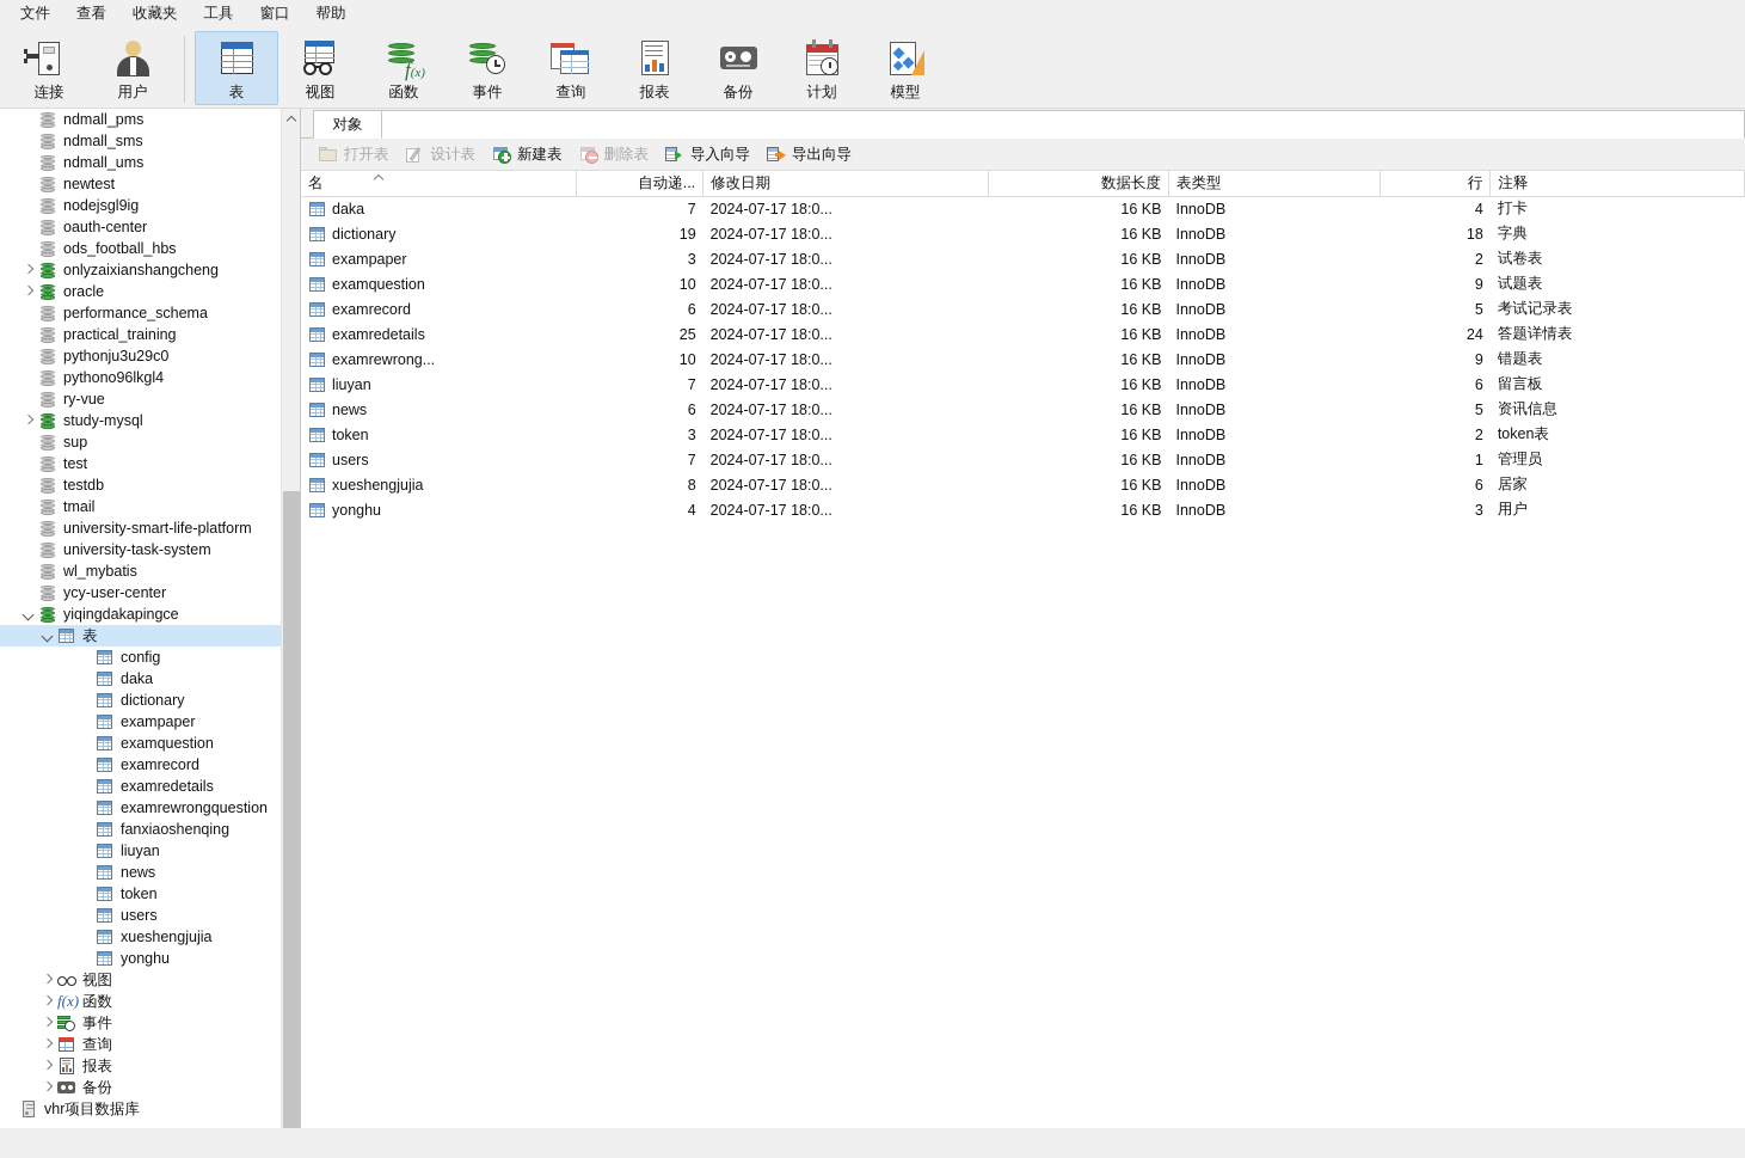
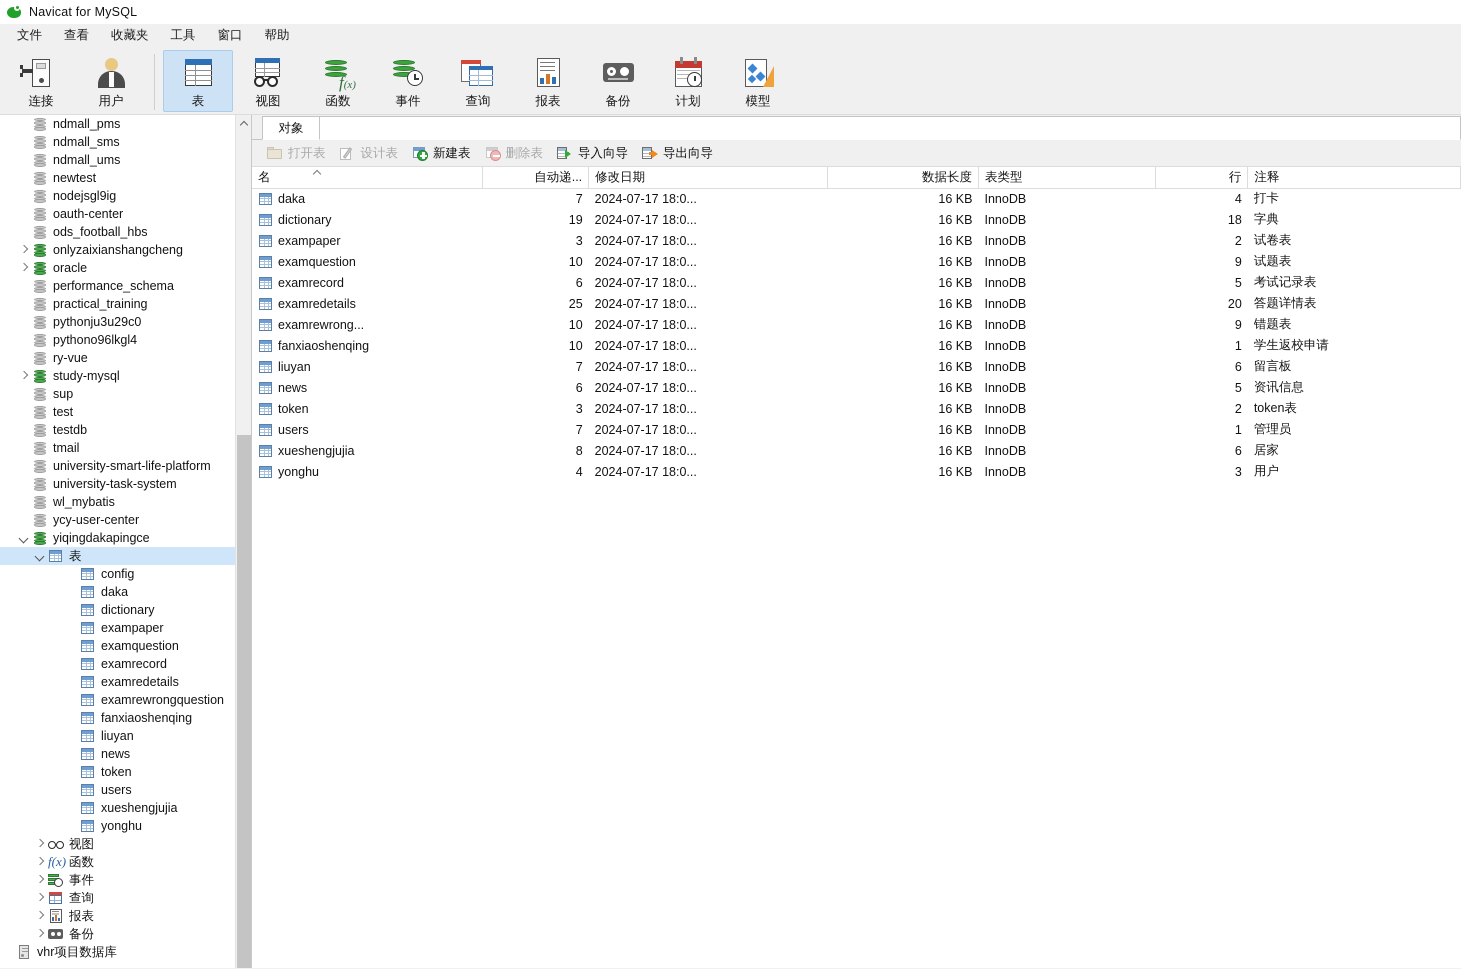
+ Navicat for MySQL
  文件
  查看
  收藏夹
  工具
  窗口
  帮助
  连接
  用户
  表
  视图
  f(x)
  函数
  事件
  查询
  报表
  备份
  计划
  模型
  ndmall_pms
  ndmall_sms
  ndmall_ums
  newtest
  nodejsgl9ig
  oauth-center
  ods_football_hbs
  onlyzaixianshangcheng
  oracle
  performance_schema
  practical_training
  pythonju3u29c0
  pythono96lkgl4
  ry-vue
  study-mysql
  sup
  test
  testdb
  tmail
  university-smart-life-platform
  university-task-system
  wl_mybatis
  ycy-user-center
  yiqingdakapingce
  表
  config
  daka
  dictionary
  exampaper
  examquestion
  examrecord
  examredetails
  examrewrongquestion
  fanxiaoshenqing
  liuyan
  news
  token
  users
  xueshengjujia
  yonghu
  视图
  f(x)
  函数
  事件
  查询
  报表
  备份
  vhr项目数据库
  对象
  打开表
  设计表
  新建表
  删除表
  导入向导
  导出向导
  名	自动递...	修改日期	数据长度	表类型	行	注释
  daka	7	2024-07-17 18:0...	16 KB	InnoDB	4	打卡
  dictionary	19	2024-07-17 18:0...	16 KB	InnoDB	18	字典
  exampaper	3	2024-07-17 18:0...	16 KB	InnoDB	2	试卷表
  examquestion	10	2024-07-17 18:0...	16 KB	InnoDB	9	试题表
  examrecord	6	2024-07-17 18:0...	16 KB	InnoDB	5	考试记录表
- examredetails	25	2024-07-17 18:0...	16 KB	InnoDB	24	答题详情表
+ examredetails	25	2024-07-17 18:0...	16 KB	InnoDB	20	答题详情表
  examrewrong...	10	2024-07-17 18:0...	16 KB	InnoDB	9	错题表
+ fanxiaoshenqing	10	2024-07-17 18:0...	16 KB	InnoDB	1	学生返校申请
  liuyan	7	2024-07-17 18:0...	16 KB	InnoDB	6	留言板
  news	6	2024-07-17 18:0...	16 KB	InnoDB	5	资讯信息
  token	3	2024-07-17 18:0...	16 KB	InnoDB	2	token表
  users	7	2024-07-17 18:0...	16 KB	InnoDB	1	管理员
  xueshengjujia	8	2024-07-17 18:0...	16 KB	InnoDB	6	居家
  yonghu	4	2024-07-17 18:0...	16 KB	InnoDB	3	用户
